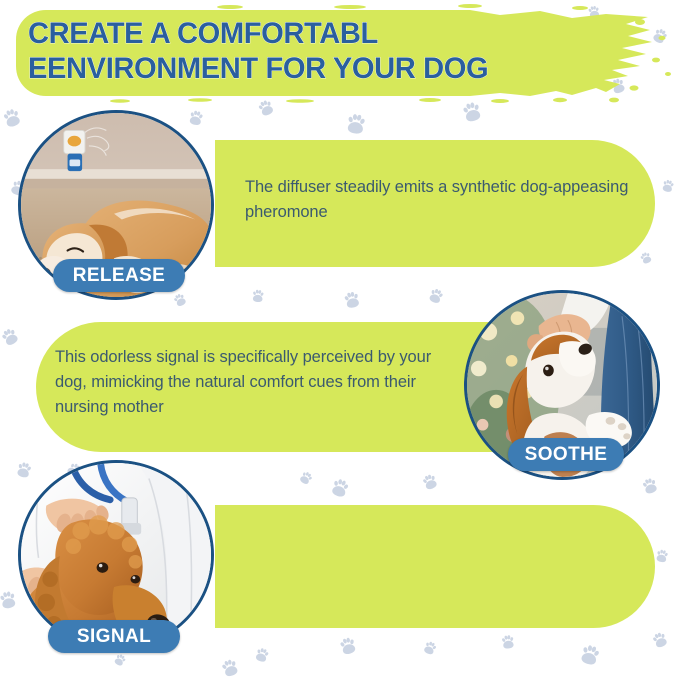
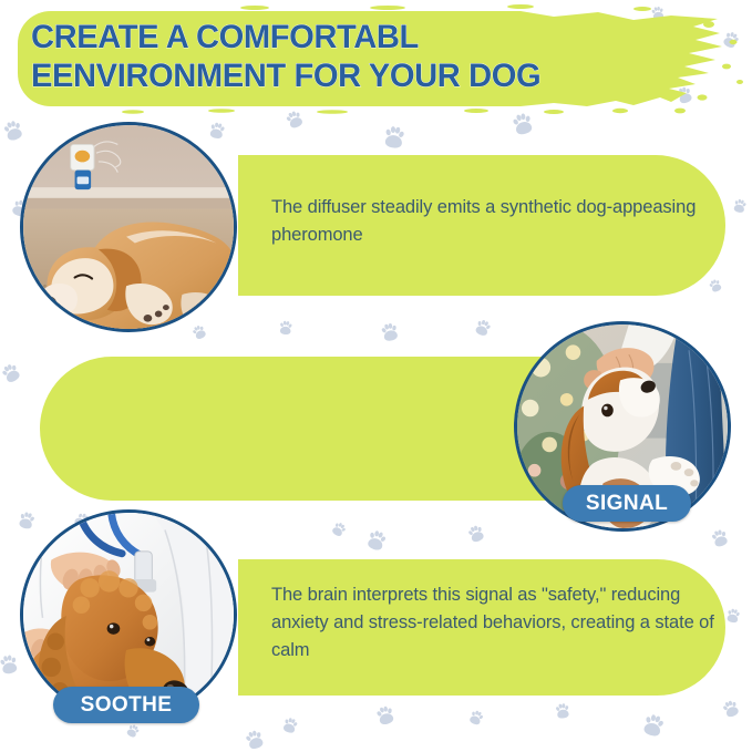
  CREATE A COMFORTABL
  EENVIRONMENT FOR YOUR DOG
  The diffuser steadily emits a synthetic dog-appeasing pheromone
- RELEASE
- This odorless signal is specifically perceived by your dog, mimicking the natural comfort cues from their nursing mother
- SOOTHE
+ SIGNAL
+ The brain interprets this signal as "safety," reducing anxiety and stress-related behaviors, creating a state of calm
- SIGNAL
+ SOOTHE
